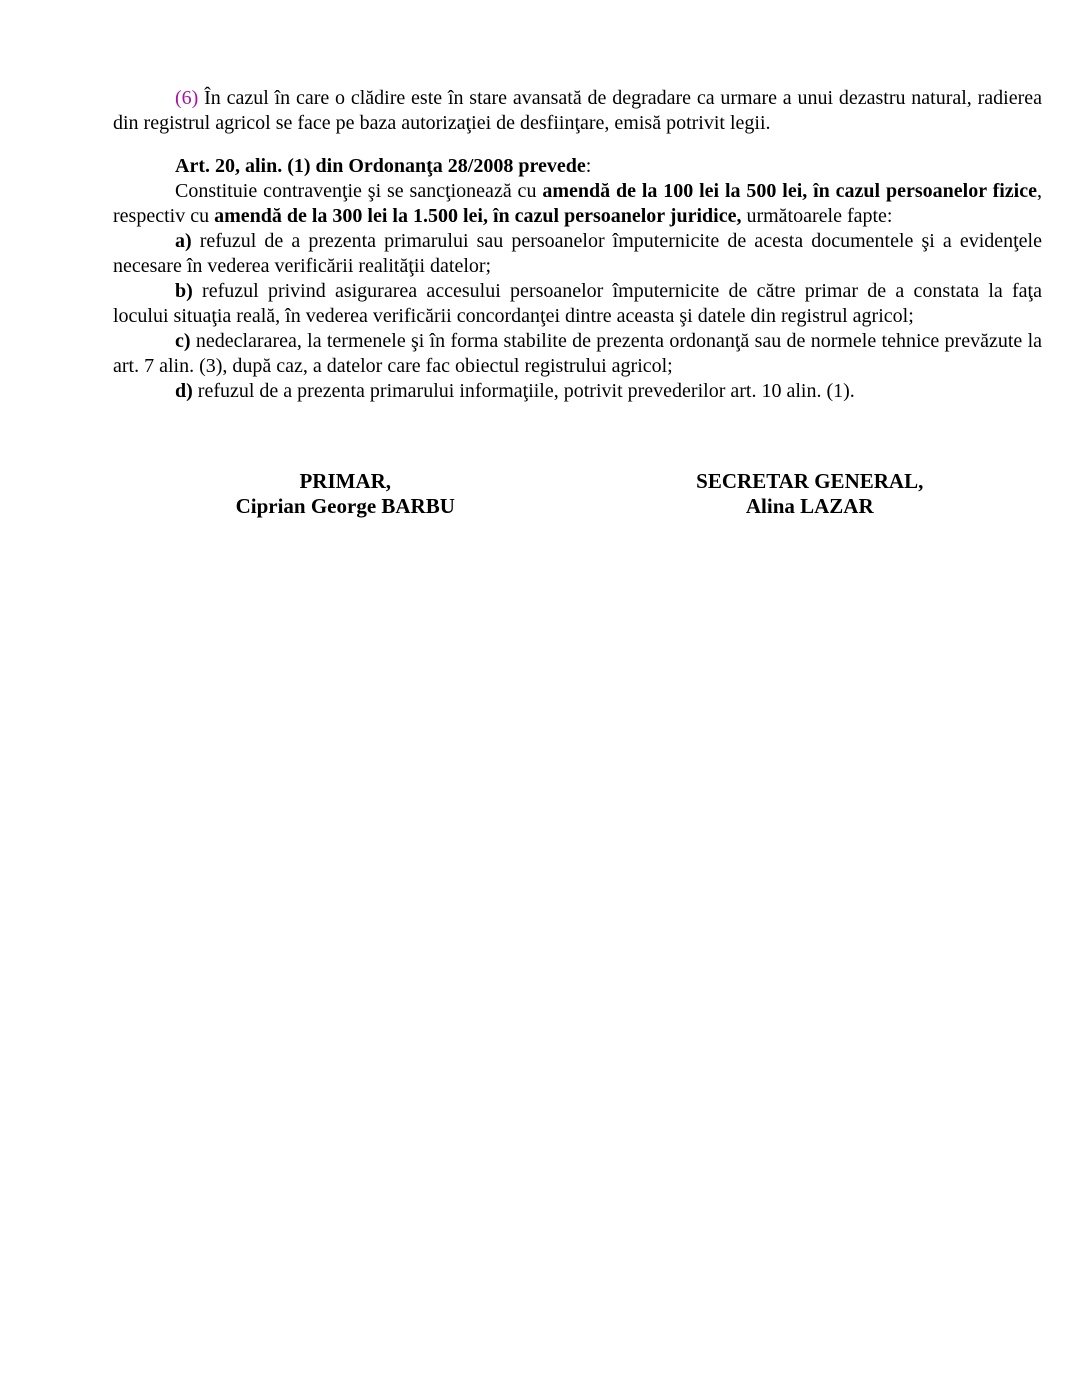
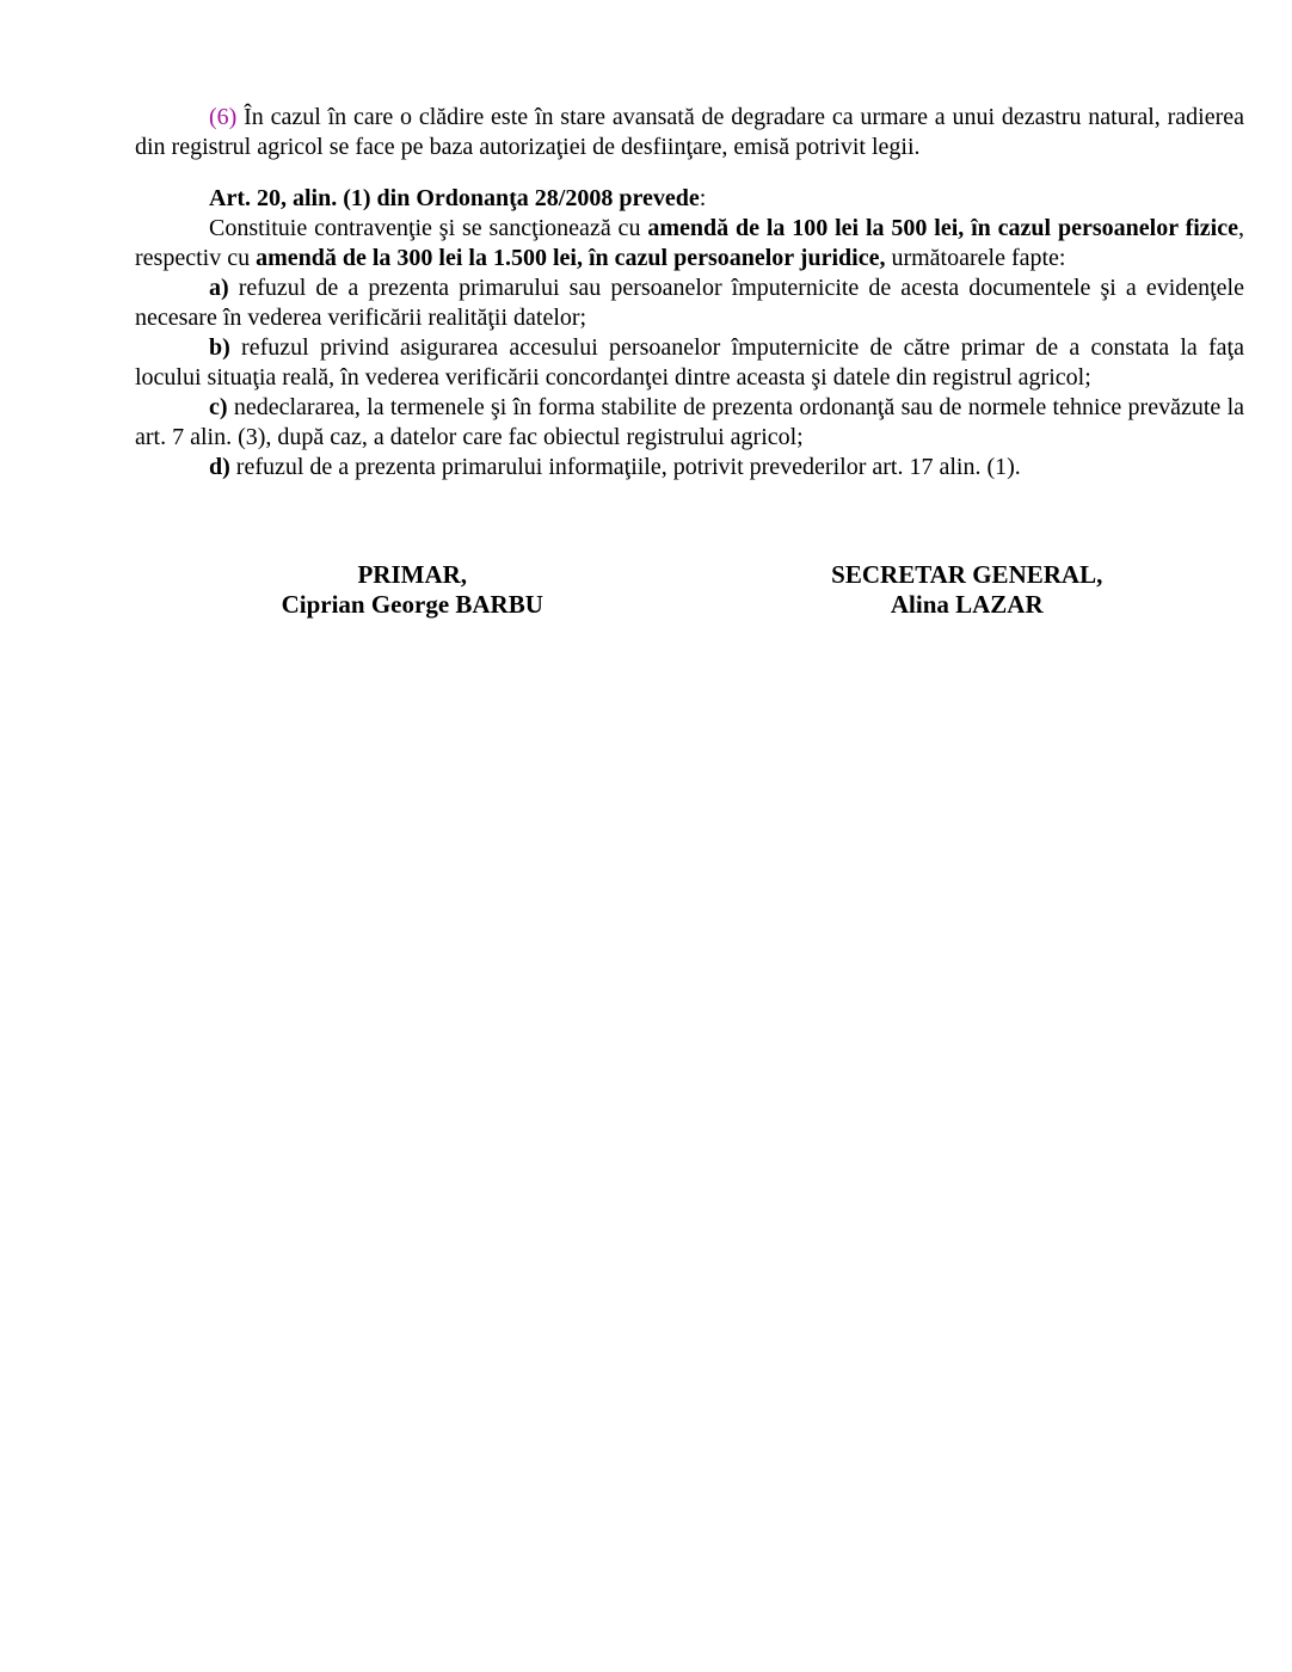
  (6) În cazul în care o clădire este în stare avansată de degradare ca urmare a unui dezastru natural, radierea din registrul agricol se face pe baza autorizaţiei de desfiinţare, emisă potrivit legii.
  Art. 20, alin. (1) din Ordonanţa 28/2008 prevede:
  Constituie contravenţie şi se sancţionează cu amendă de la 100 lei la 500 lei, în cazul persoanelor fizice, respectiv cu amendă de la 300 lei la 1.500 lei, în cazul persoanelor juridice, următoarele fapte:
  a) refuzul de a prezenta primarului sau persoanelor împuternicite de acesta documentele şi a evidenţele necesare în vederea verificării realităţii datelor;
  b) refuzul privind asigurarea accesului persoanelor împuternicite de către primar de a constata la faţa locului situaţia reală, în vederea verificării concordanţei dintre aceasta şi datele din registrul agricol;
  c) nedeclararea, la termenele şi în forma stabilite de prezenta ordonanţă sau de normele tehnice prevăzute la art. 7 alin. (3), după caz, a datelor care fac obiectul registrului agricol;
- d) refuzul de a prezenta primarului informaţiile, potrivit prevederilor art. 10 alin. (1).
+ d) refuzul de a prezenta primarului informaţiile, potrivit prevederilor art. 17 alin. (1).
  PRIMAR,
  Ciprian George BARBU
  SECRETAR GENERAL,
  Alina LAZAR
